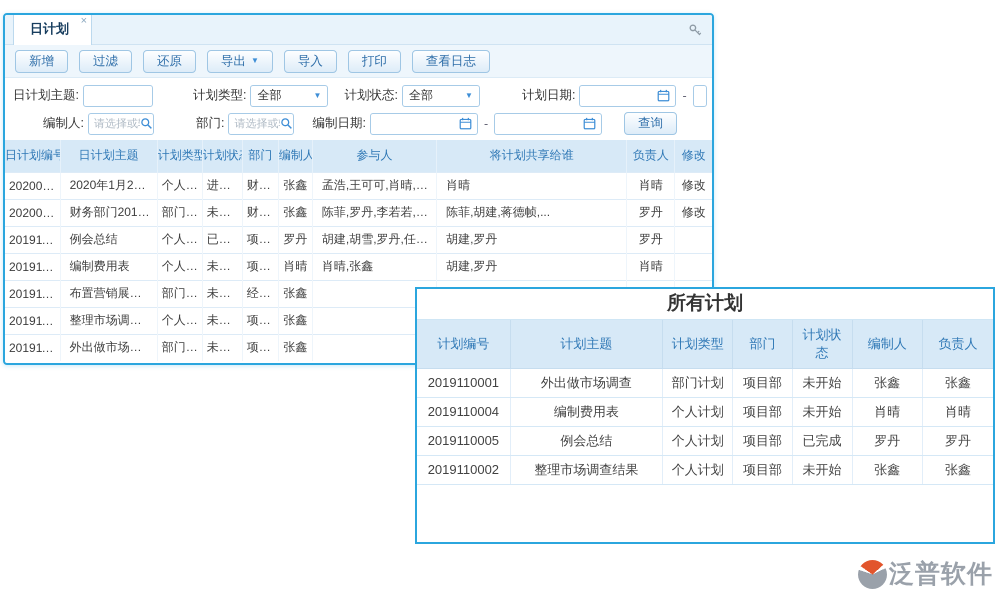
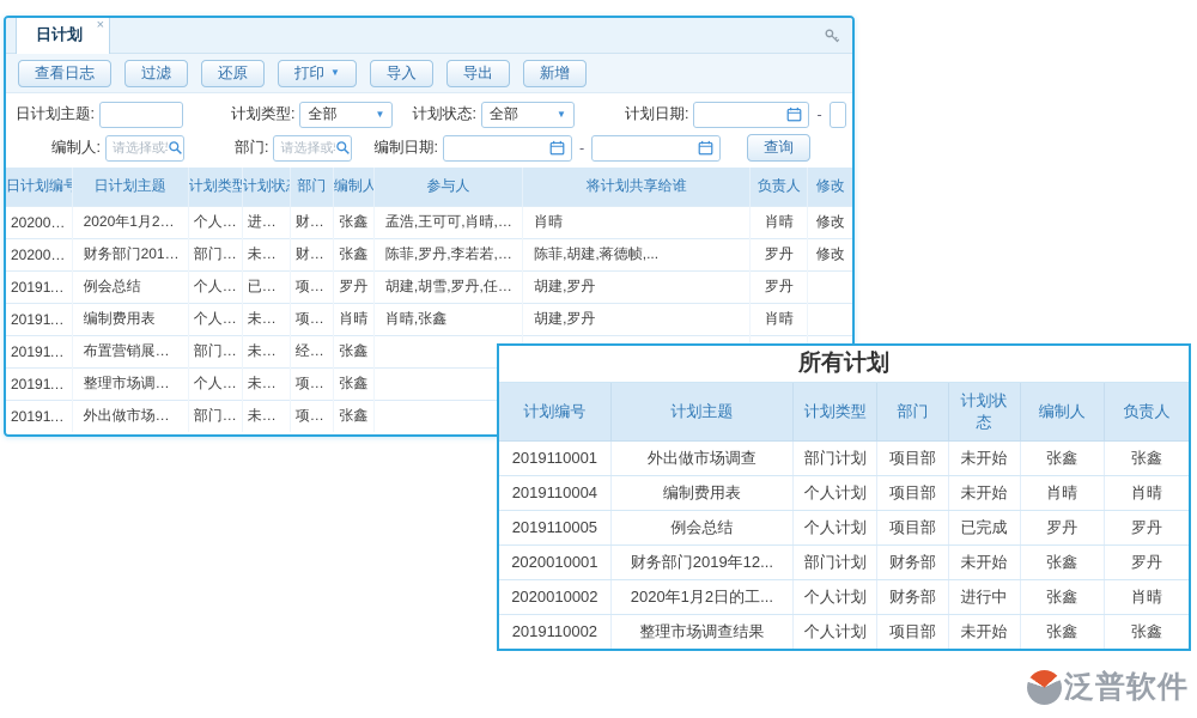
  日计划
  ×
- 新增
+ 查看日志
  过滤
  还原
- 导出
+ 打印
  ▼
  导入
- 打印
+ 导出
- 查看日志
+ 新增
  日计划主题:
  计划类型:
  全部
  ▼
  计划状态:
  全部
  ▼
  计划日期:
  -
  编制人:
  部门:
  编制日期:
  -
  查询
  日计划编号	日计划主题	计划类型	计划状	部门	编制人	参与人	将计划共享给谁	负责人	修改
  20200100	2020年1月2日的	个人计	进行中	财务部	张鑫	孟浩,王可可,肖晴,张鑫	肖晴	肖晴	修改
  20200100	财务部门2019年	部门计	未开始	财务部	张鑫	陈菲,罗丹,李若若,罗..	陈菲,胡建,蒋德帧,...	罗丹	修改
  20191100	例会总结	个人计	已完成	项目部	罗丹	胡建,胡雪,罗丹,任晓..	胡建,罗丹	罗丹
  20191100	编制费用表	个人计	未开始	项目部	肖晴	肖晴,张鑫	胡建,罗丹	肖晴
  20191100	布置营销展会会	部门计	未开始	经营部	张鑫
  20191100	整理市场调查结	个人计	未开始	项目部	张鑫
  20191100	外出做市场调查	部门计	未开始	项目部	张鑫
  所有计划
  计划编号	计划主题	计划类型	部门	计划状态	编制人	负责人
  2019110001	外出做市场调查	部门计划	项目部	未开始	张鑫	张鑫
  2019110004	编制费用表	个人计划	项目部	未开始	肖晴	肖晴
  2019110005	例会总结	个人计划	项目部	已完成	罗丹	罗丹
+ 2020010001	财务部门2019年12...	部门计划	财务部	未开始	张鑫	罗丹
+ 2020010002	2020年1月2日的工...	个人计划	财务部	进行中	张鑫	肖晴
  2019110002	整理市场调查结果	个人计划	项目部	未开始	张鑫	张鑫
  泛普软件
